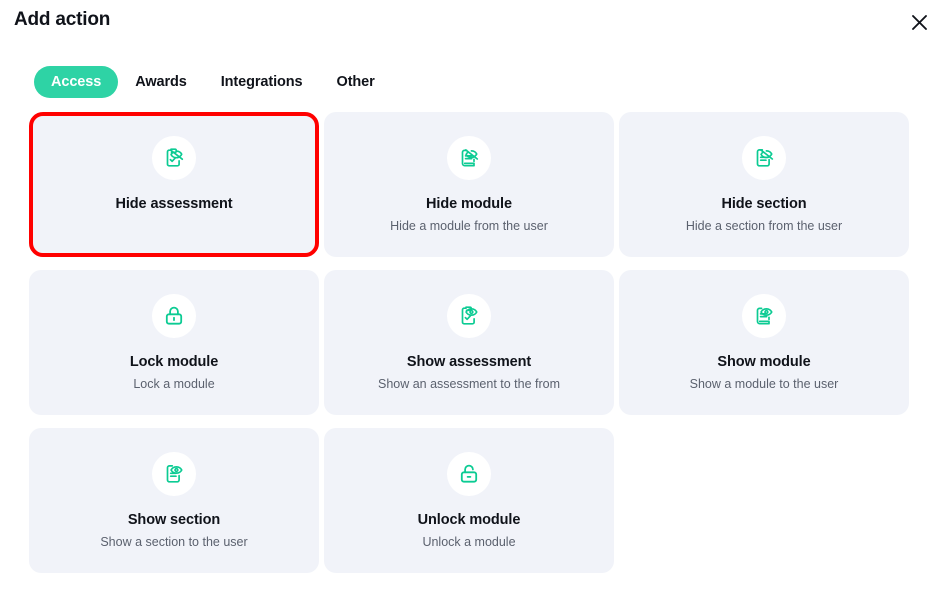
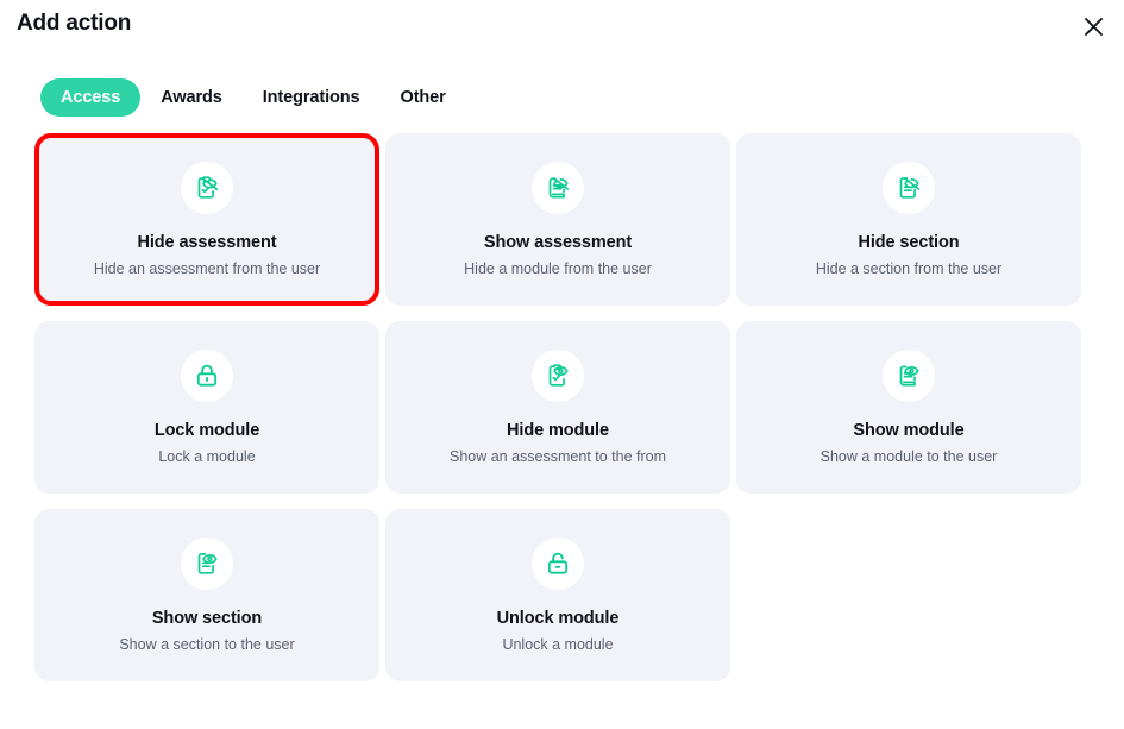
  Add action
  Access
  Awards
  Integrations
  Other
  Hide assessment
+ Hide an assessment from the user
- Hide module
+ Show assessment
  Hide a module from the user
  Hide section
  Hide a section from the user
  Lock module
  Lock a module
- Show assessment
+ Hide module
  Show an assessment to the from
  Show module
  Show a module to the user
  Show section
  Show a section to the user
  Unlock module
  Unlock a module
